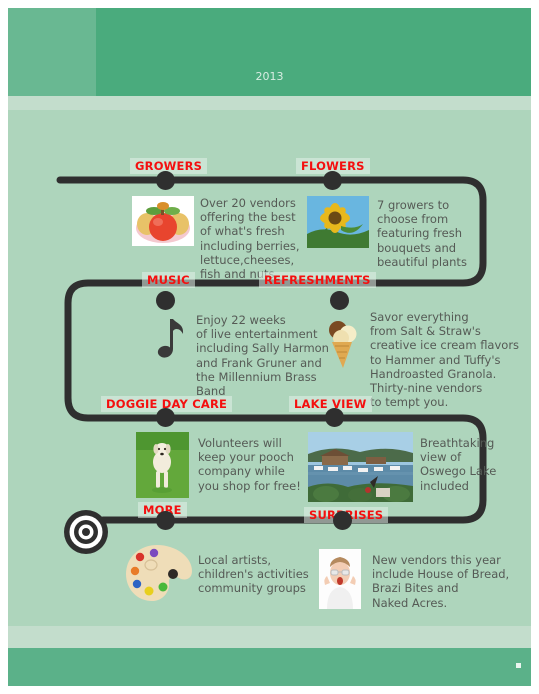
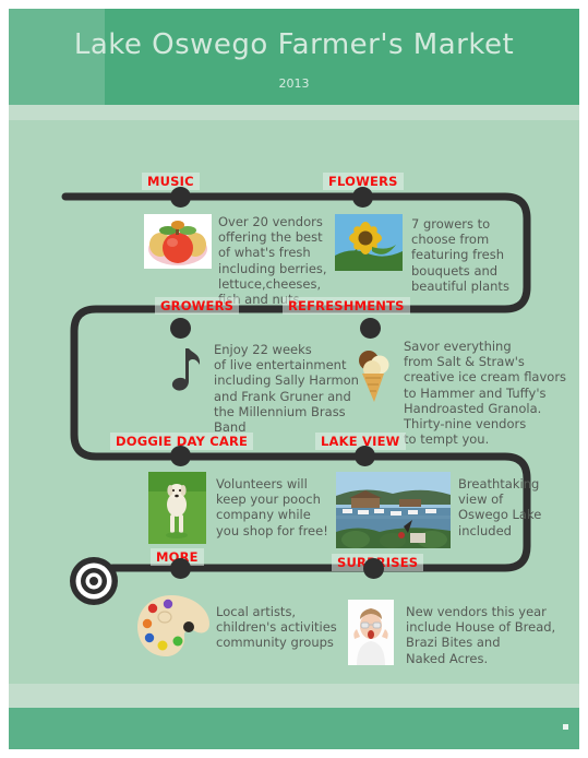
+ Lake Oswego Farmer's Market
  2013
- GROWERS
+ MUSIC
  Over 20 vendors
  offering the best
  of what's fresh
  including berries,
  lettuce,cheeses,
  fish and nuts.
  FLOWERS
  7 growers to
  choose from
  featuring fresh
  bouquets and
  beautiful plants
- MUSIC
+ GROWERS
  Enjoy 22 weeks
  of live entertainment
  including Sally Harmon
  and Frank Gruner and
  the Millennium Brass
  Band
  REFRESHMENTS
  Savor everything
  from Salt & Straw's
  creative ice cream flavors
  to Hammer and Tuffy's
  Handroasted Granola.
  Thirty-nine vendors
  to tempt you.
  DOGGIE DAY CARE
  Volunteers will
  keep your pooch
  company while
  you shop for free!
  LAKE VIEW
  Breathtaking
  view of
  Oswego Lake
  included
  MORE
  Local artists,
  children's activities
  community groups
  SURISES
  New vendors this year
  include House of Bread,
  Brazi Bites and
  Naked Acres.
